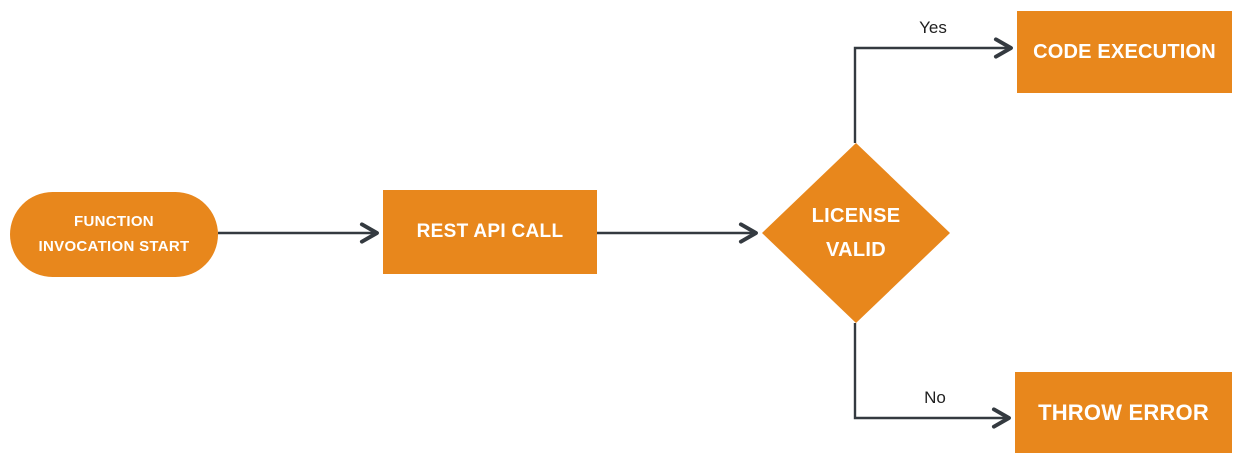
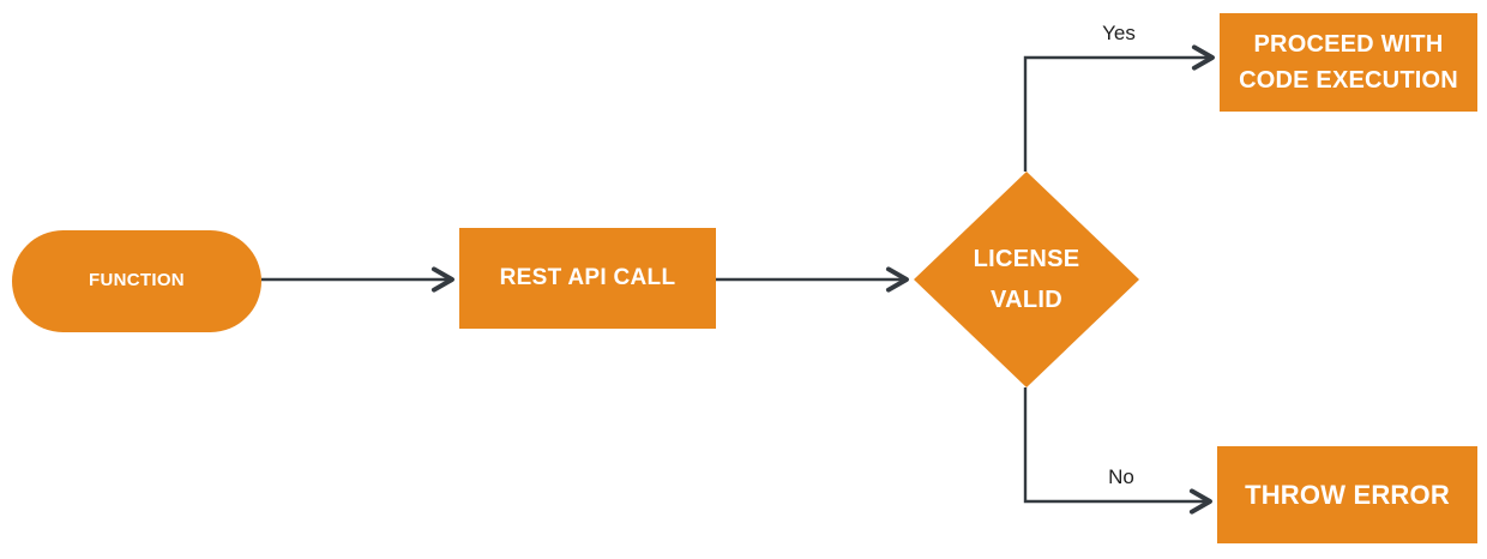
  FUNCTION
- INVOCATION START
  REST API CALL
  LICENSE
  VALID
+ PROCEED WITH
  CODE EXECUTION
  THROW ERROR
  Yes
  No
